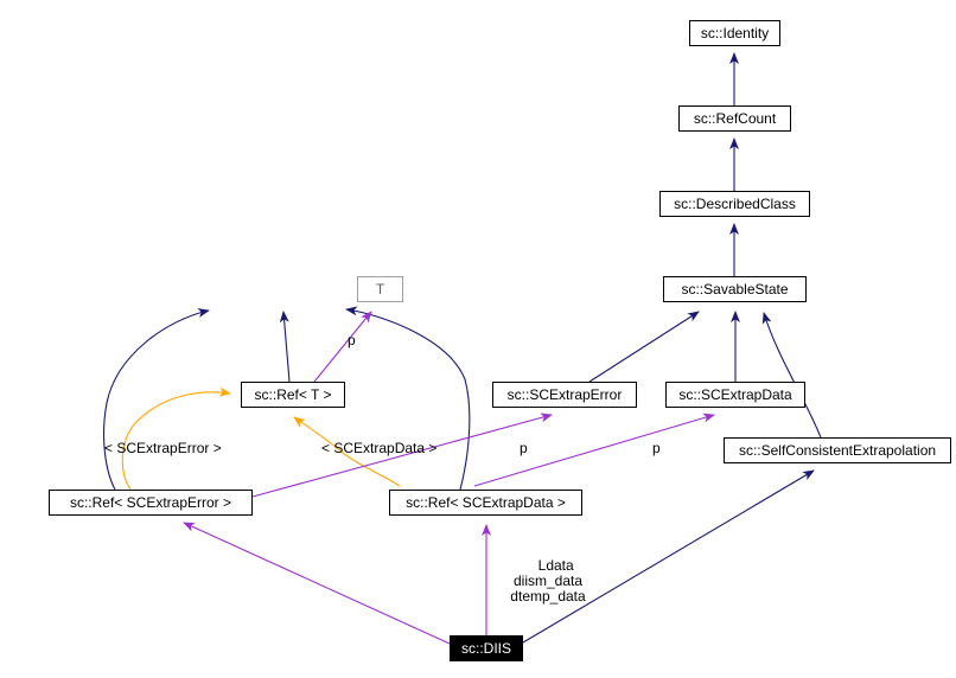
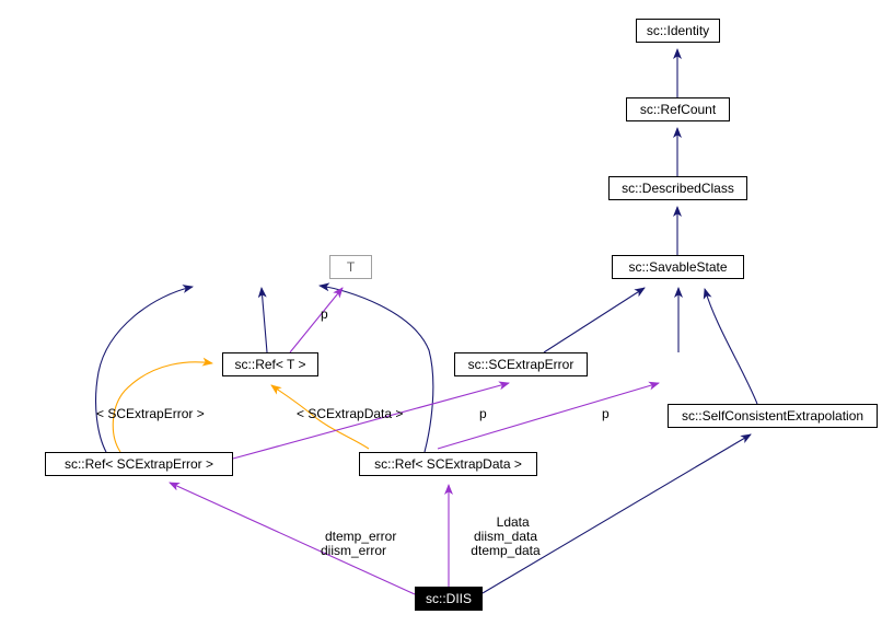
  sc::Identity
  sc::RefCount
  sc::DescribedClass
  sc::SavableState
  T
  sc::Ref< T >
  sc::SCExtrapError
- sc::SCExtrapData
  sc::SelfConsistentExtrapolation
  sc::Ref< SCExtrapError >
  sc::Ref< SCExtrapData >
  sc::DIIS
  p
  < SCExtrapError >
  < SCExtrapData >
  p
  p
+ dtemp_error
+ diism_error
  Ldata
  diism_data
  dtemp_data
